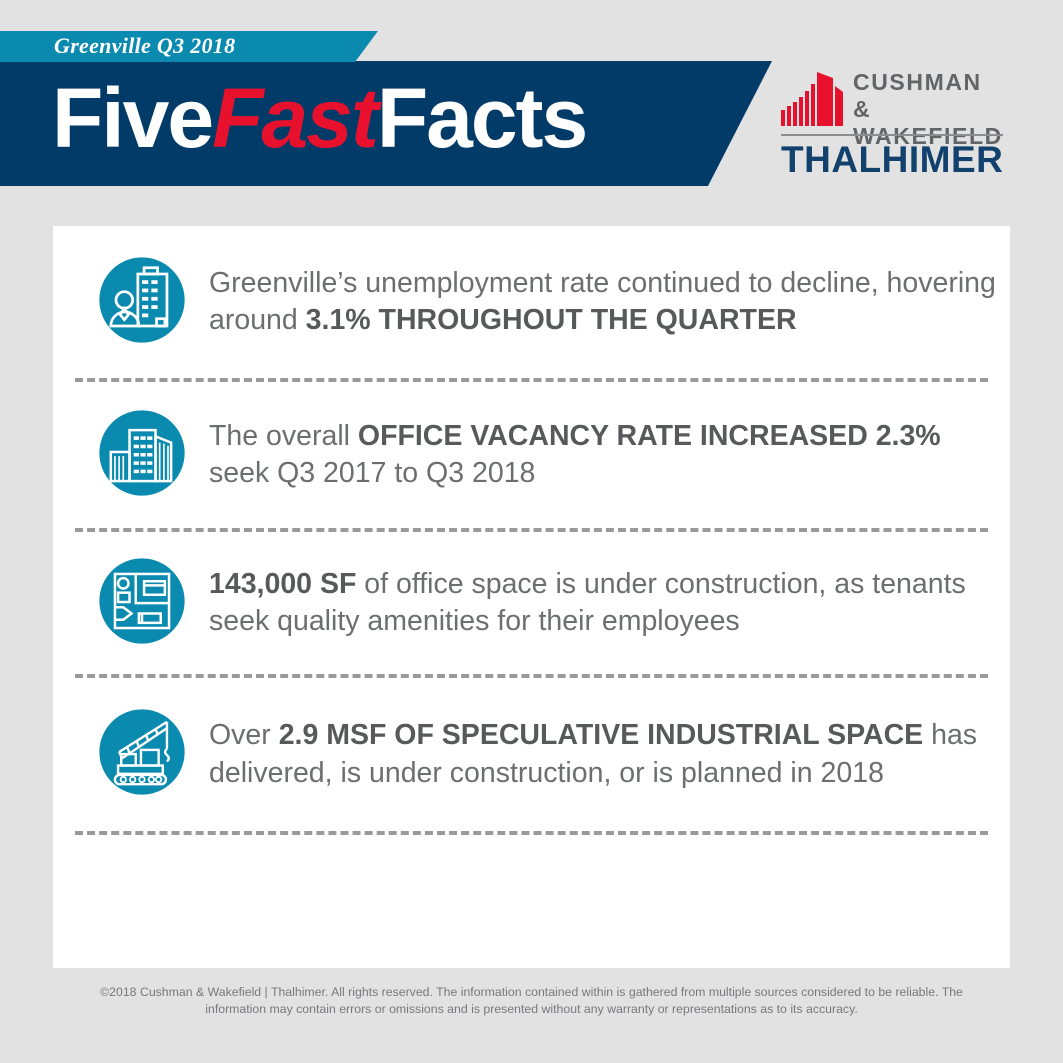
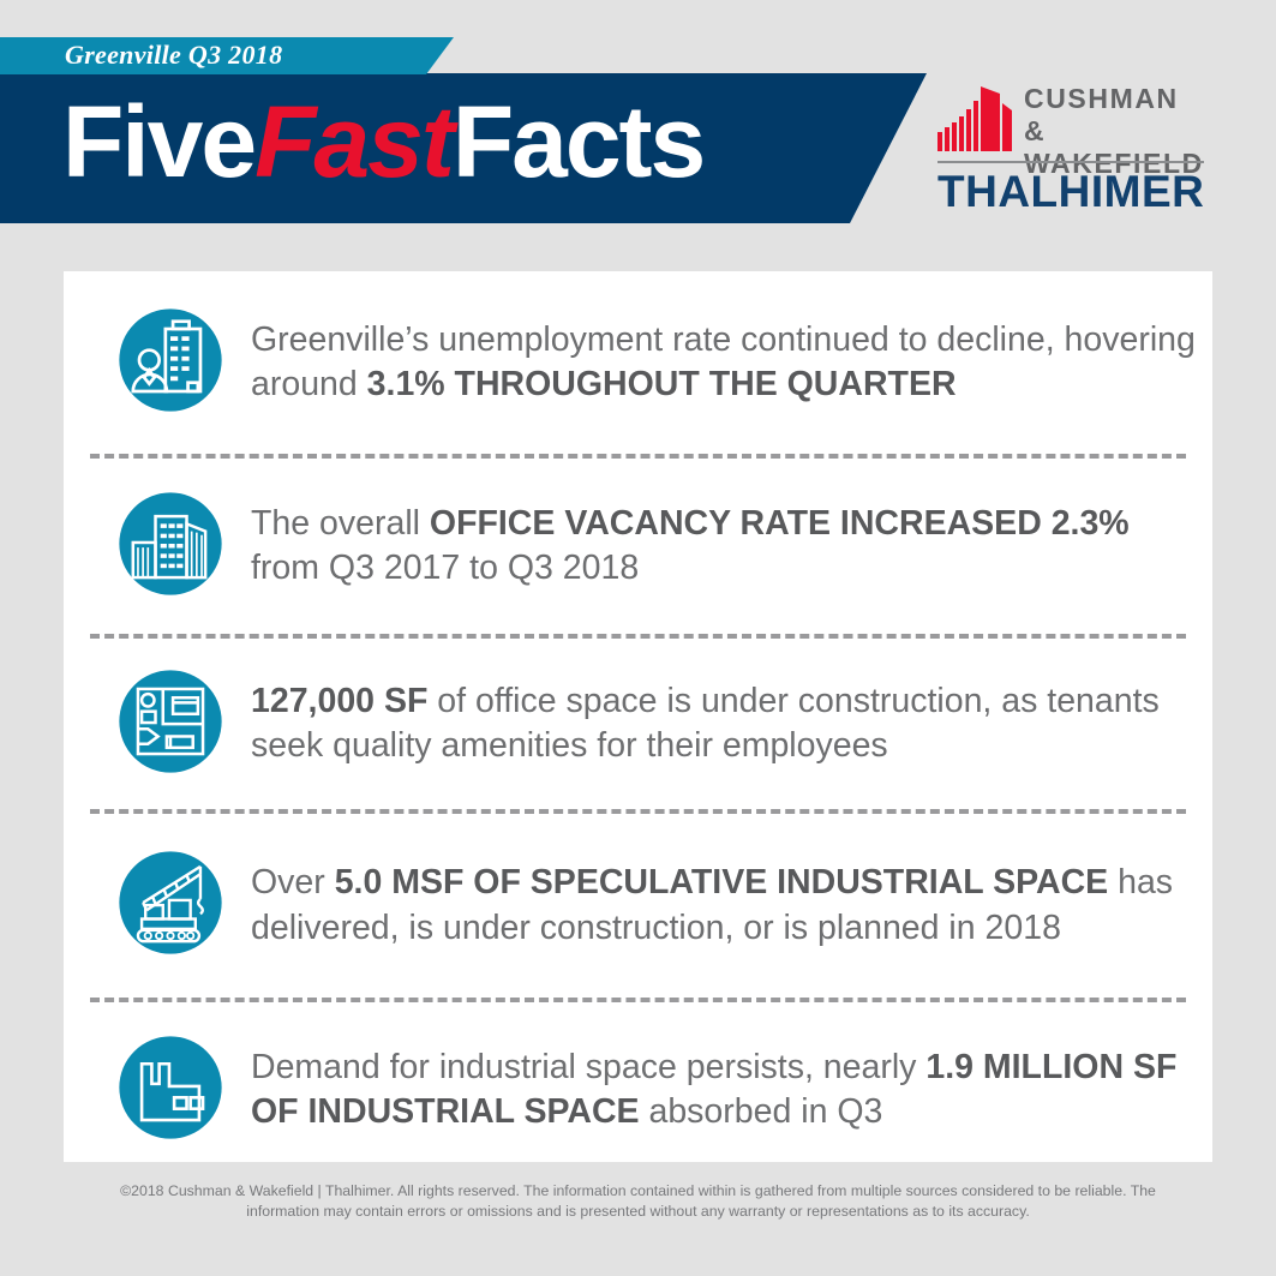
  Greenville Q3 2018
  FiveFastFacts
  CUSHMAN &
  WAKEFIELD
  THALHIMER
  Greenville’s unemployment rate continued to decline, hovering around 3.1% THROUGHOUT THE QUARTER
- The overall OFFICE VACANCY RATE INCREASED 2.3% seek Q3 2017 to Q3 2018
+ The overall OFFICE VACANCY RATE INCREASED 2.3% from Q3 2017 to Q3 2018
- 143,000 SF of office space is under construction, as tenants seek quality amenities for their employees
+ 127,000 SF of office space is under construction, as tenants seek quality amenities for their employees
- Over 2.9 MSF OF SPECULATIVE INDUSTRIAL SPACE has delivered, is under construction, or is planned in 2018
+ Over 5.0 MSF OF SPECULATIVE INDUSTRIAL SPACE has delivered, is under construction, or is planned in 2018
+ Demand for industrial space persists, nearly 1.9 MILLION SF OF INDUSTRIAL SPACE absorbed in Q3
  ©2018 Cushman & Wakefield | Thalhimer. All rights reserved. The information contained within is gathered from multiple sources considered to be reliable. The information may contain errors or omissions and is presented without any warranty or representations as to its accuracy.
